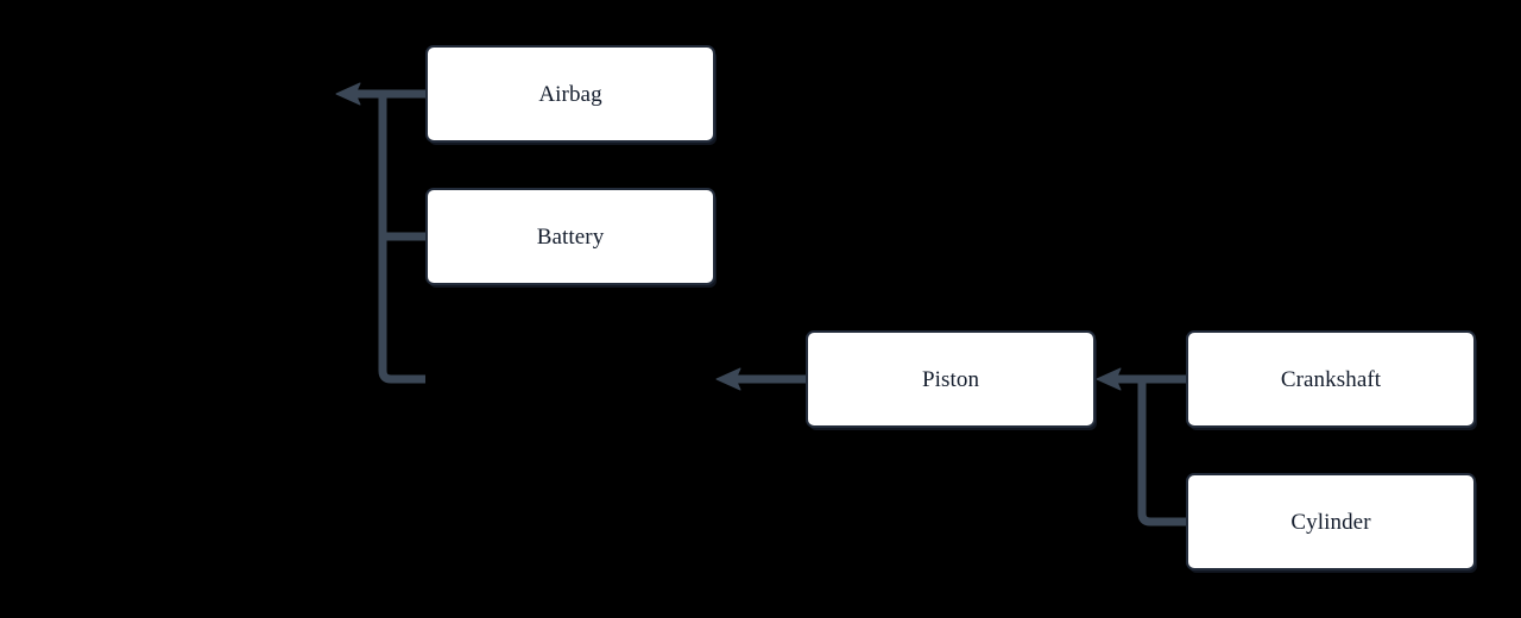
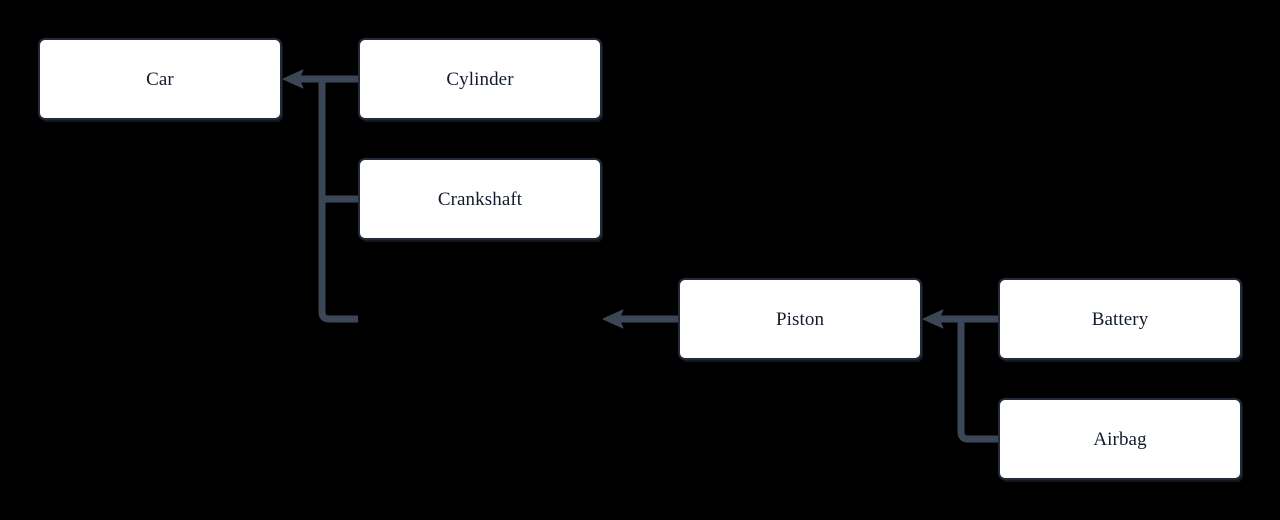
+ Car
- Airbag
+ Cylinder
- Battery
+ Crankshaft
  Piston
- Crankshaft
+ Battery
- Cylinder
+ Airbag
